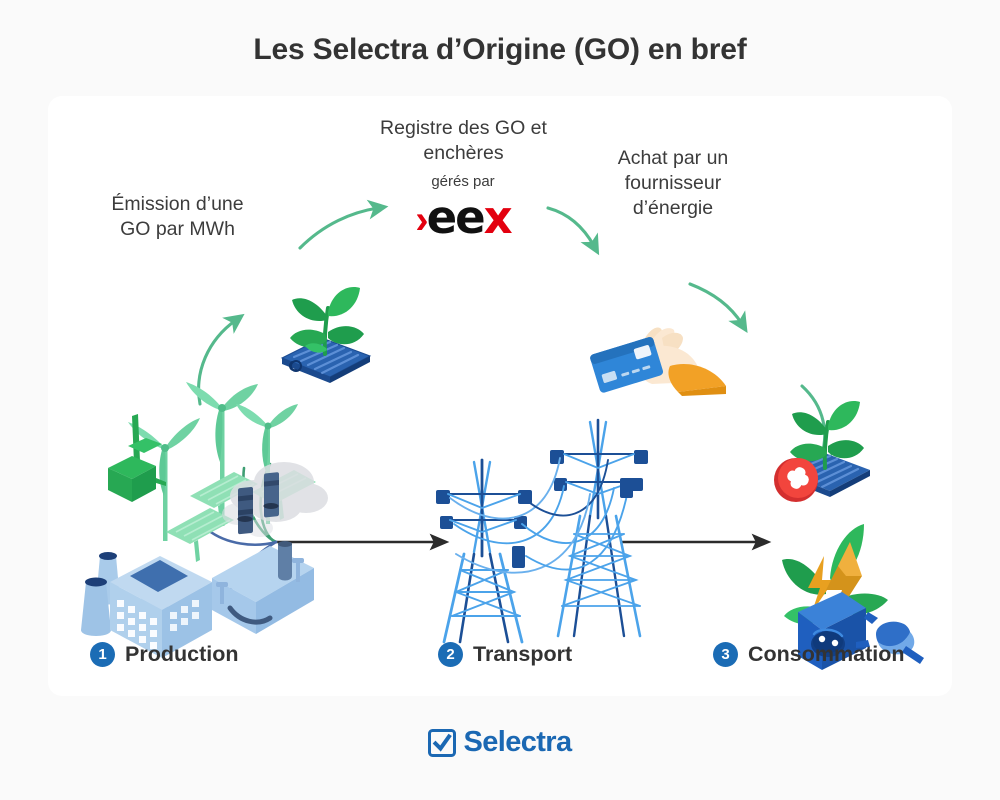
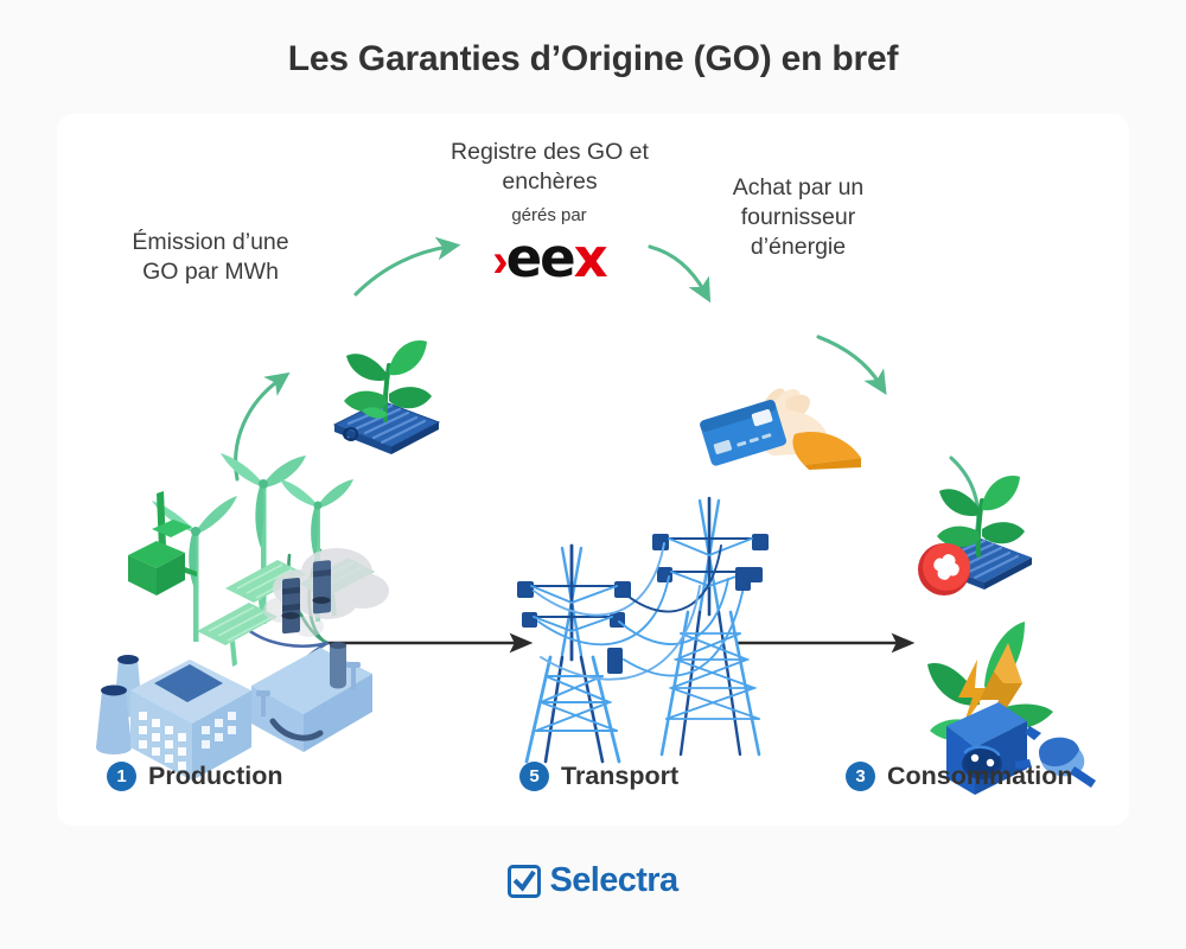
- Les Selectra d’Origine (GO) en bref
+ Les Garanties d’Origine (GO) en bref
  Émission d’une
  GO par MWh
  Registre des GO et
  enchères
  gérés par
  Achat par un
  fournisseur
  d’énergie
  ›eex
  1
  Production
- 2
+ 5
  Transport
  3
  Consommation
  Selectra
